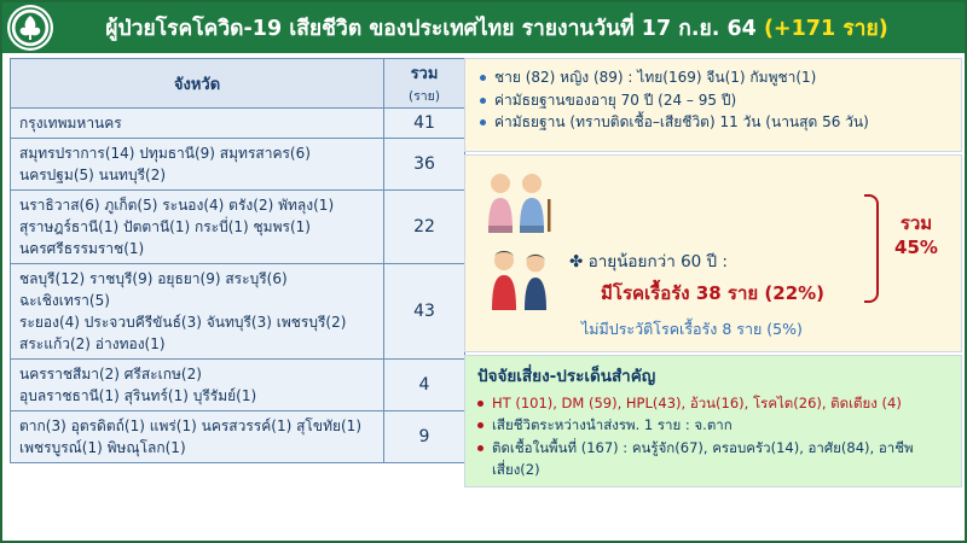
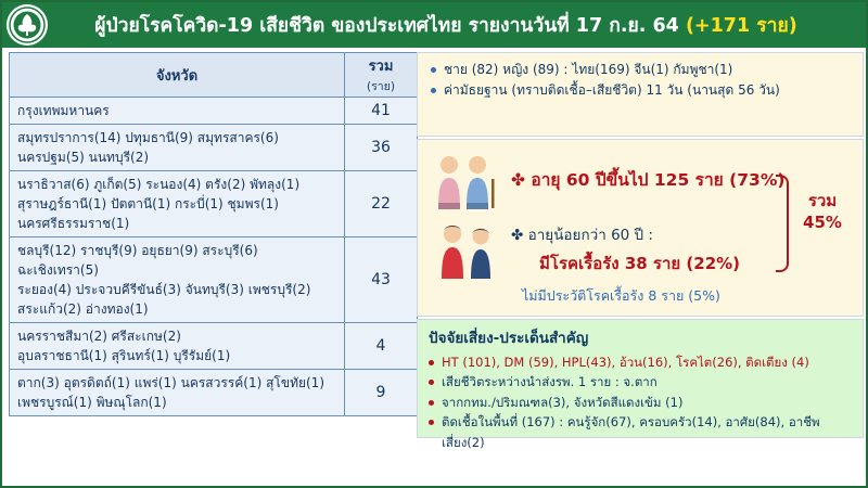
  ผู้ป่วยโรคโควิด-19 เสียชีวิต ของประเทศไทย รายงานวันที่ 17 ก.ย. 64 (+171 ราย)
  จังหวัด	รวม (ราย)
  กรุงเทพมหานคร	41
  สมุทรปราการ(14) ปทุมธานี(9) สมุทรสาคร(6)นครปฐม(5) นนทบุรี(2)	36
  นราธิวาส(6) ภูเก็ต(5) ระนอง(4) ตรัง(2) พัทลุง(1)สุราษฎร์ธานี(1) ปัตตานี(1) กระบี่(1) ชุมพร(1)นครศรีธรรมราช(1)	22
  ชลบุรี(12) ราชบุรี(9) อยุธยา(9) สระบุรี(6) ฉะเชิงเทรา(5)ระยอง(4) ประจวบคีรีขันธ์(3) จันทบุรี(3) เพชรบุรี(2)สระแก้ว(2) อ่างทอง(1)	43
  นครราชสีมา(2) ศรีสะเกษ(2)อุบลราชธานี(1) สุรินทร์(1) บุรีรัมย์(1)	4
  ตาก(3) อุตรดิตถ์(1) แพร่(1) นครสวรรค์(1) สุโขทัย(1)เพชรบูรณ์(1) พิษณุโลก(1)	9
  ชาย (82) หญิง (89) : ไทย(169) จีน(1) กัมพูชา(1)
- ค่ามัธยฐานของอายุ 70 ปี (24 – 95 ปี)
  ค่ามัธยฐาน (ทราบติดเชื้อ–เสียชีวิต) 11 วัน (นานสุด 56 วัน)
+ ✤ อายุ 60 ปีขึ้นไป 125 ราย (73%)
  ✤ อายุน้อยกว่า 60 ปี :
  มีโรคเรื้อรัง 38 ราย (22%)
  ไม่มีประวัติโรคเรื้อรัง 8 ราย (5%)
  รวม
  45%
  ปัจจัยเสี่ยง-ประเด็นสำคัญ
  HT (101), DM (59), HPL(43), อ้วน(16), โรคไต(26), ติดเตียง (4)
  เสียชีวิตระหว่างนำส่งรพ. 1 ราย : จ.ตาก
+ จากกทม./ปริมณฑล(3), จังหวัดสีแดงเข้ม (1)
  ติดเชื้อในพื้นที่ (167) : คนรู้จัก(67), ครอบครัว(14), อาศัย(84), อาชีพเสี่ยง(2)
